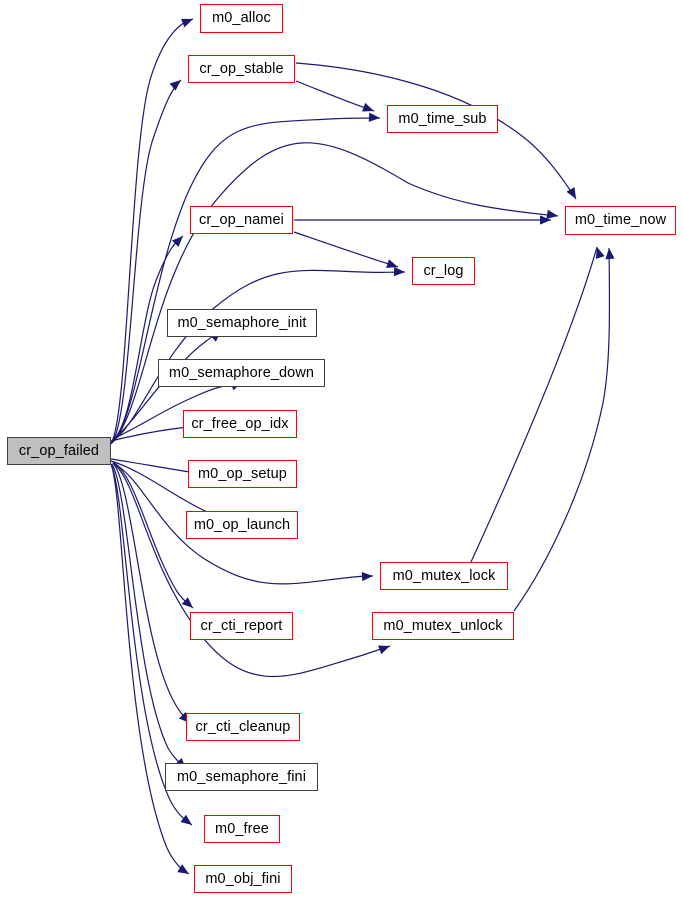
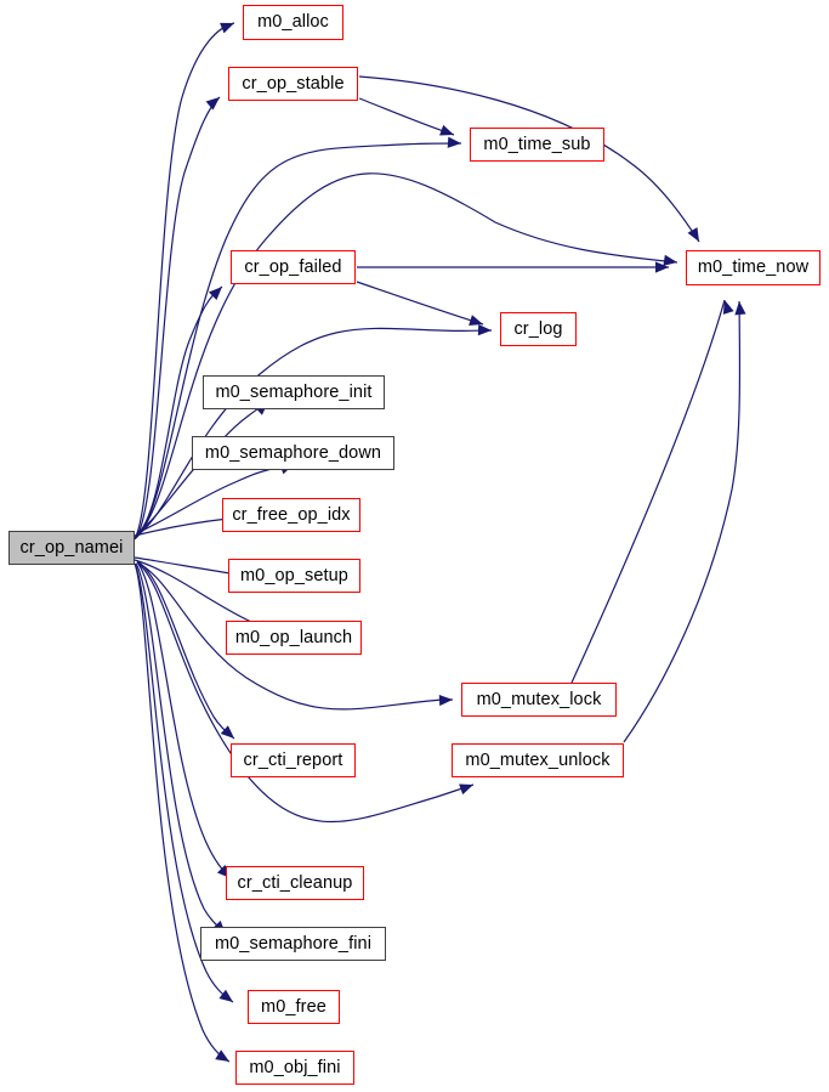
- cr_op_failed
+ cr_op_namei
  m0_alloc
  cr_op_stable
  m0_time_sub
  m0_time_now
- cr_op_namei
+ cr_op_failed
  cr_log
  m0_semaphore_init
  m0_semaphore_down
  cr_free_op_idx
  m0_op_setup
  m0_op_launch
  m0_mutex_lock
  cr_cti_report
  m0_mutex_unlock
  cr_cti_cleanup
  m0_semaphore_fini
  m0_free
  m0_obj_fini
